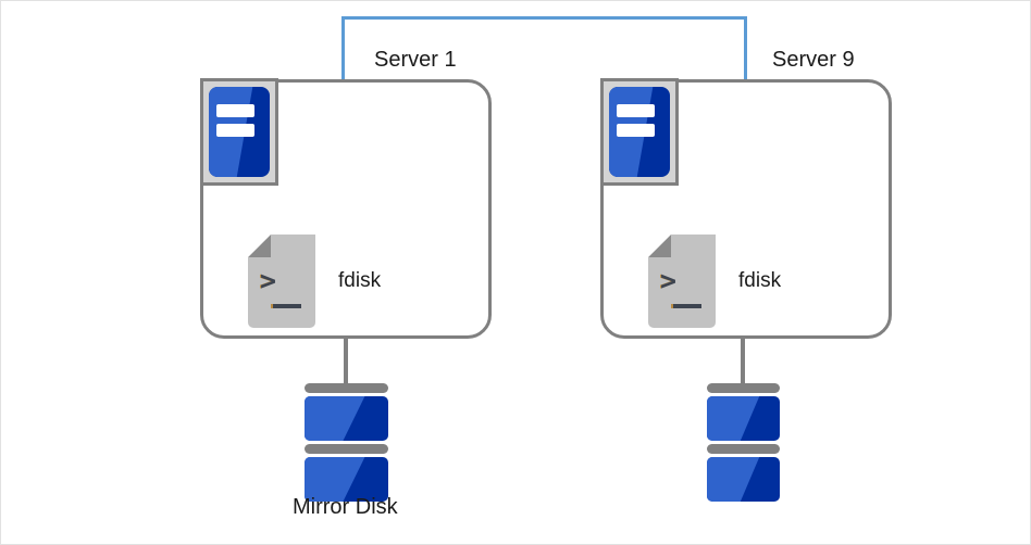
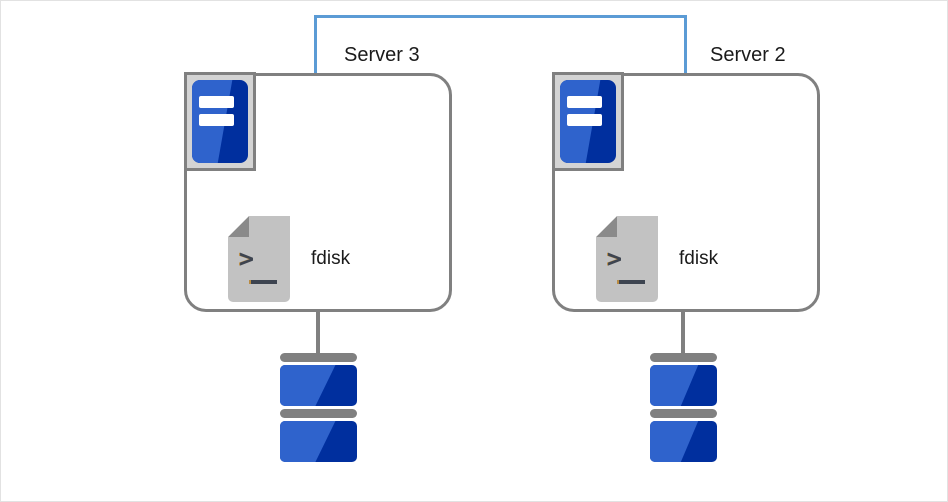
- Server 1
+ Server 3
  >
  fdisk
- Mirror Disk
- Server 9
+ Server 2
  >
  fdisk
